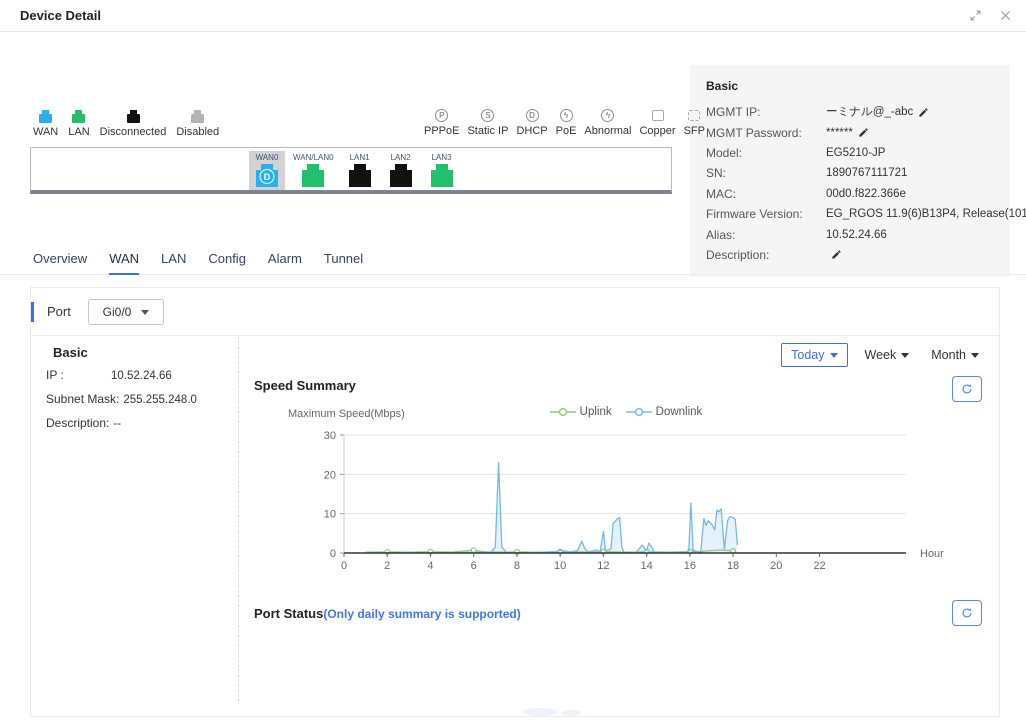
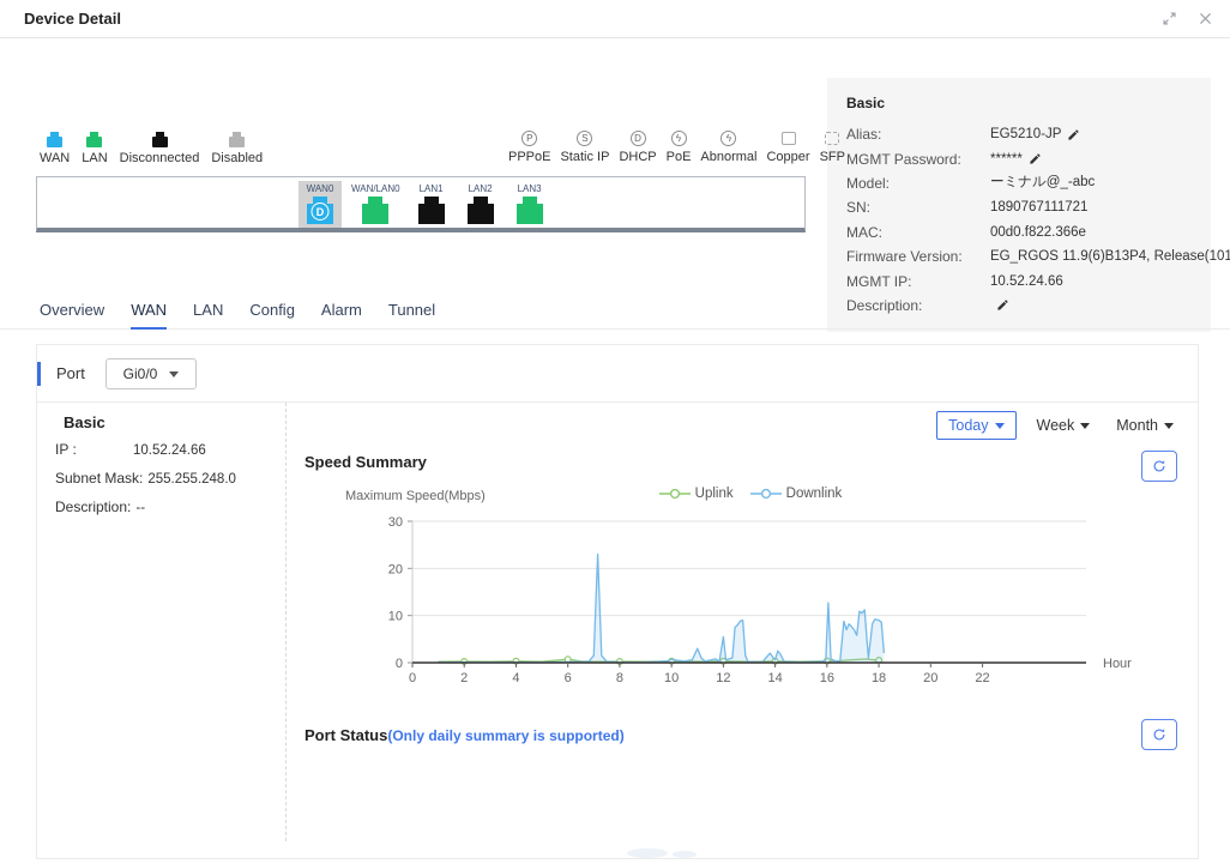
  Device Detail
  Basic
- MGMT IP:
+ Alias:
- ーミナル@_-abc
+ EG5210-JP
  MGMT Password:
  ******
  Model:
- EG5210-JP
+ ーミナル@_-abc
  SN:
  1890767111721
  MAC:
  00d0.f822.366e
  Firmware Version:
  EG_RGOS 11.9(6)B13P4, Release(101
- Alias:
+ MGMT IP:
  10.52.24.66
  Description:
  WAN
  LAN
  Disconnected
  Disabled
  P
  PPPoE
  S
  Static IP
  D
  DHCP
  ϟ
  PoE
  ϟ
  Abnormal
  Copper
  SFP
  WAN0
  D
  WAN/LAN0
  LAN1
  LAN2
  LAN3
  Overview
  WAN
  LAN
  Config
  Alarm
  Tunnel
  Port
  Gi0/0
  Basic
  IP :
  10.52.24.66
  Subnet Mask:
  255.255.248.0
  Description:
  --
  Today
  Week
  Month
  Speed Summary
  Maximum Speed(Mbps)
  Uplink
  Downlink
  0
  10
  20
  30
  0
  2
  4
  6
  8
  10
  12
  14
  16
  18
  20
  22
  Hour
  Port Status(Only daily summary is supported)
